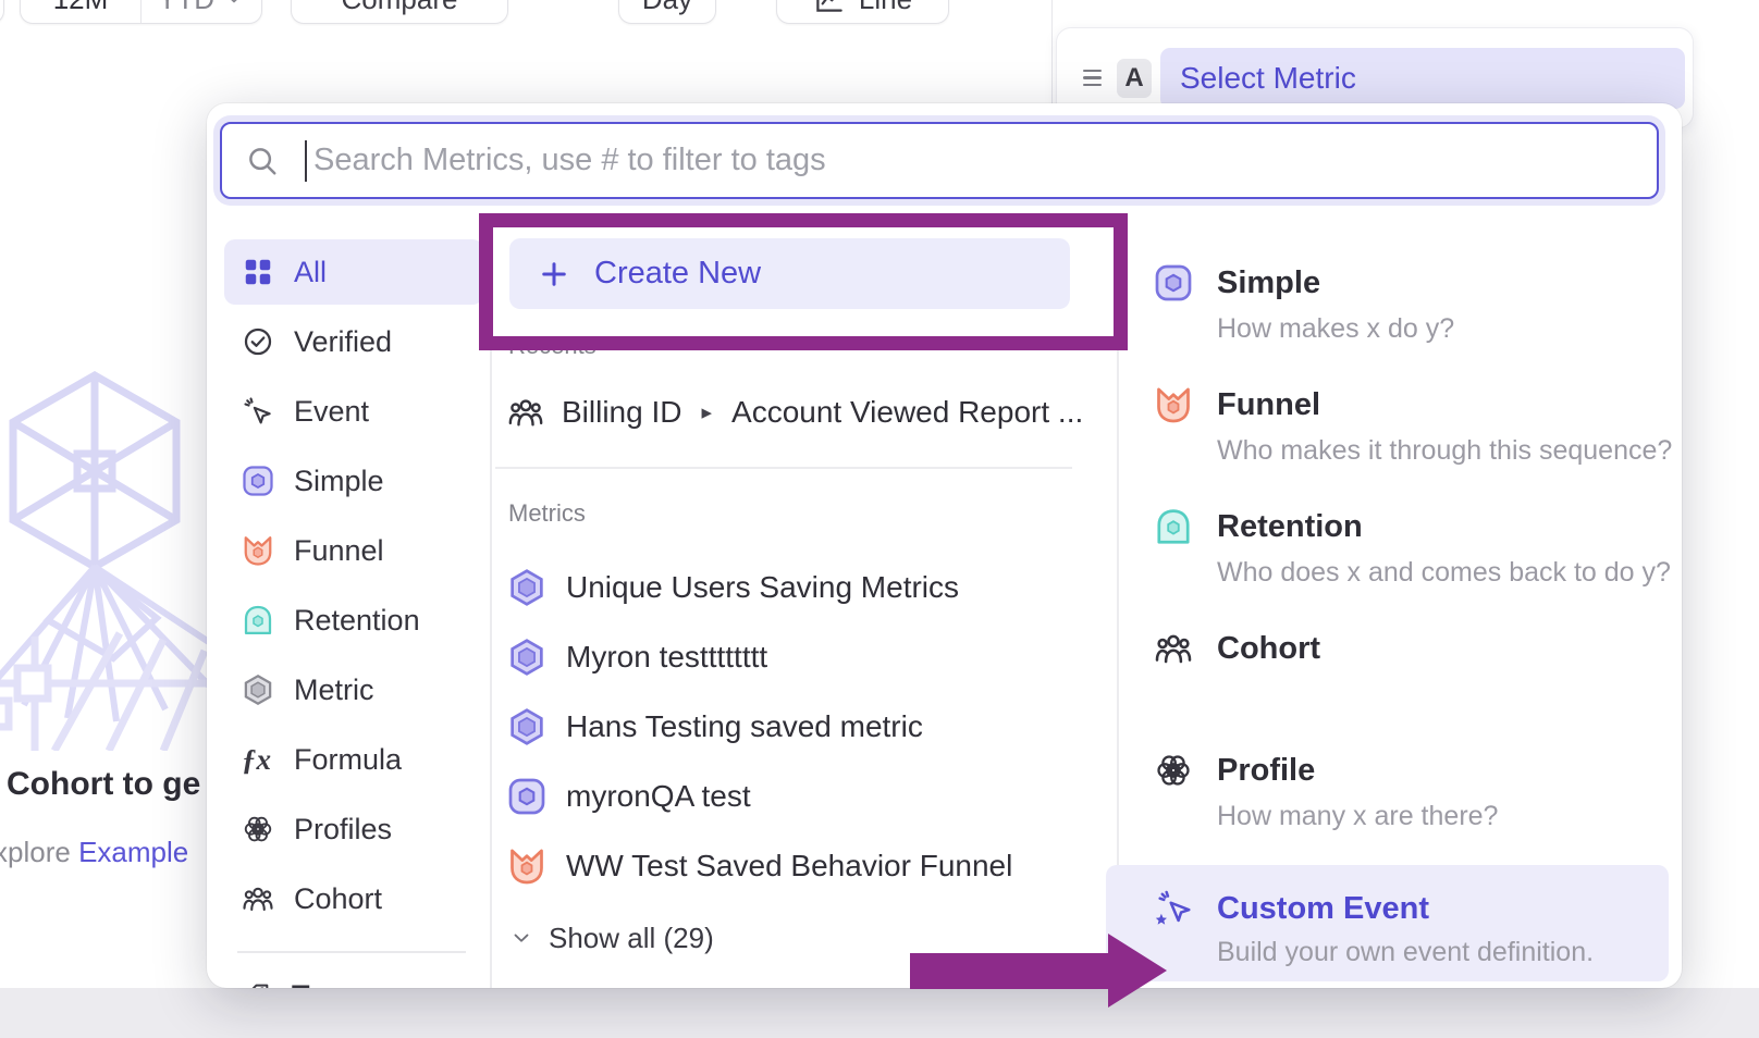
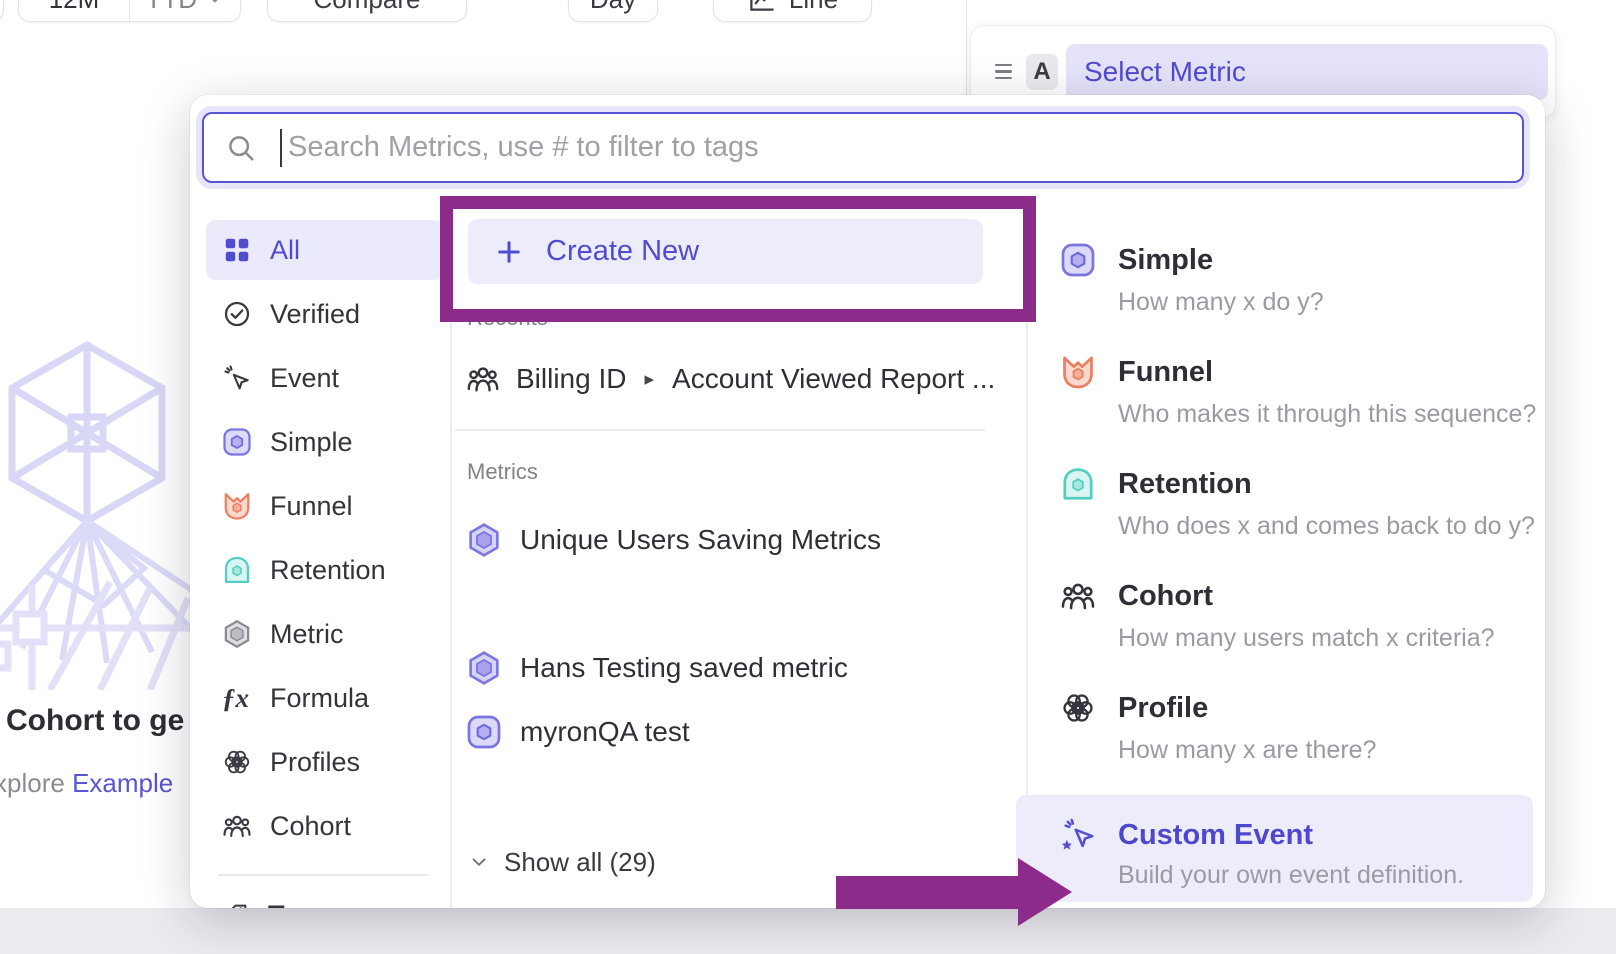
  A
  Select Metric
  Cohort to ge
  xplore Example
  Search Metrics, use # to filter to tags
  All
  Verified
  Event
  Simple
  Funnel
  Retention
  Metric
  ƒx
  Formula
  Profiles
  Cohort
  Create New
  Recents
  Billing ID
  ▸
  Account Viewed Report ...
  Metrics
  Unique Users Saving Metrics
- Myron testttttttt
  Hans Testing saved metric
  myronQA test
- WW Test Saved Behavior Funnel
  Show all (29)
  Simple
- How makes x do y?
+ How many x do y?
  Funnel
  Who makes it through this sequence?
  Retention
  Who does x and comes back to do y?
  Cohort
+ How many users match x criteria?
  Profile
  How many x are there?
  Custom Event
  Build your own event definition.
